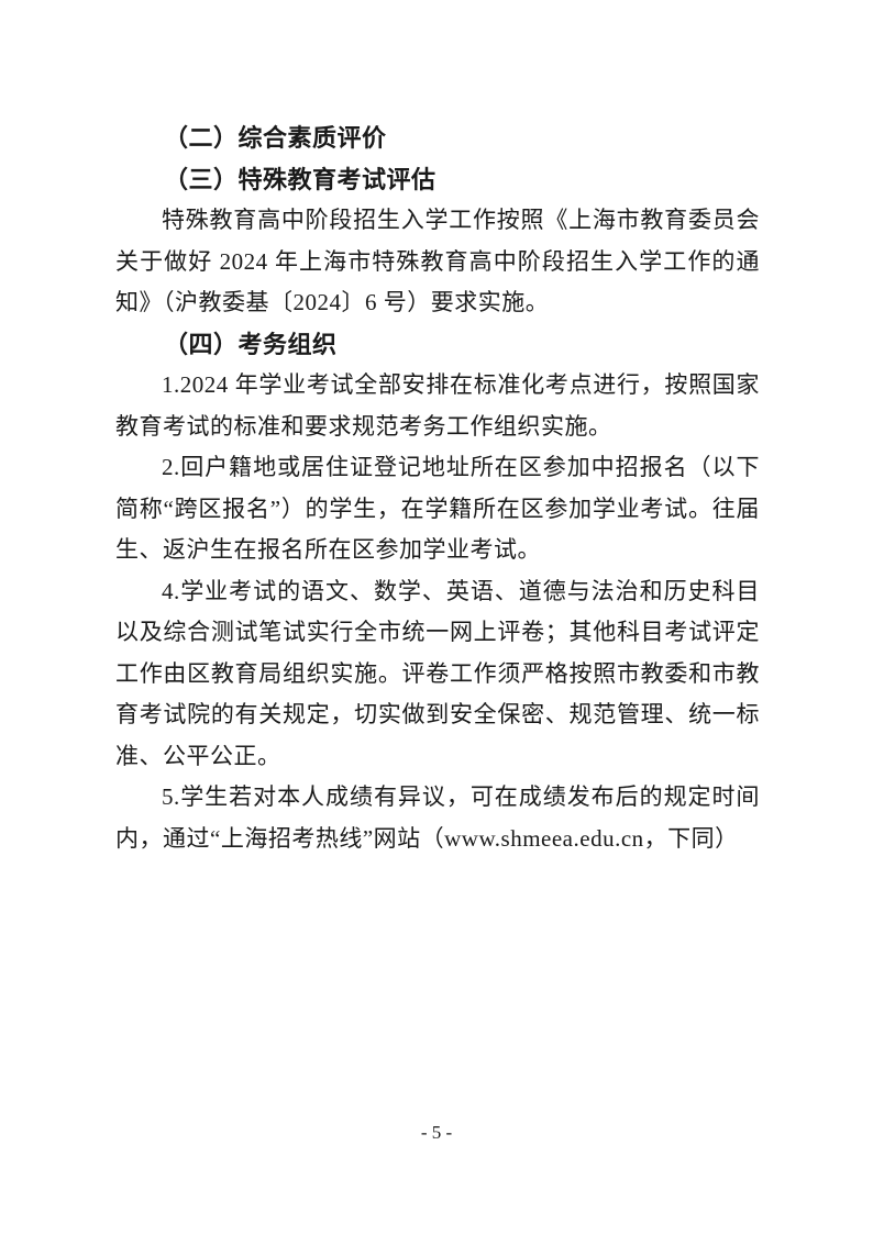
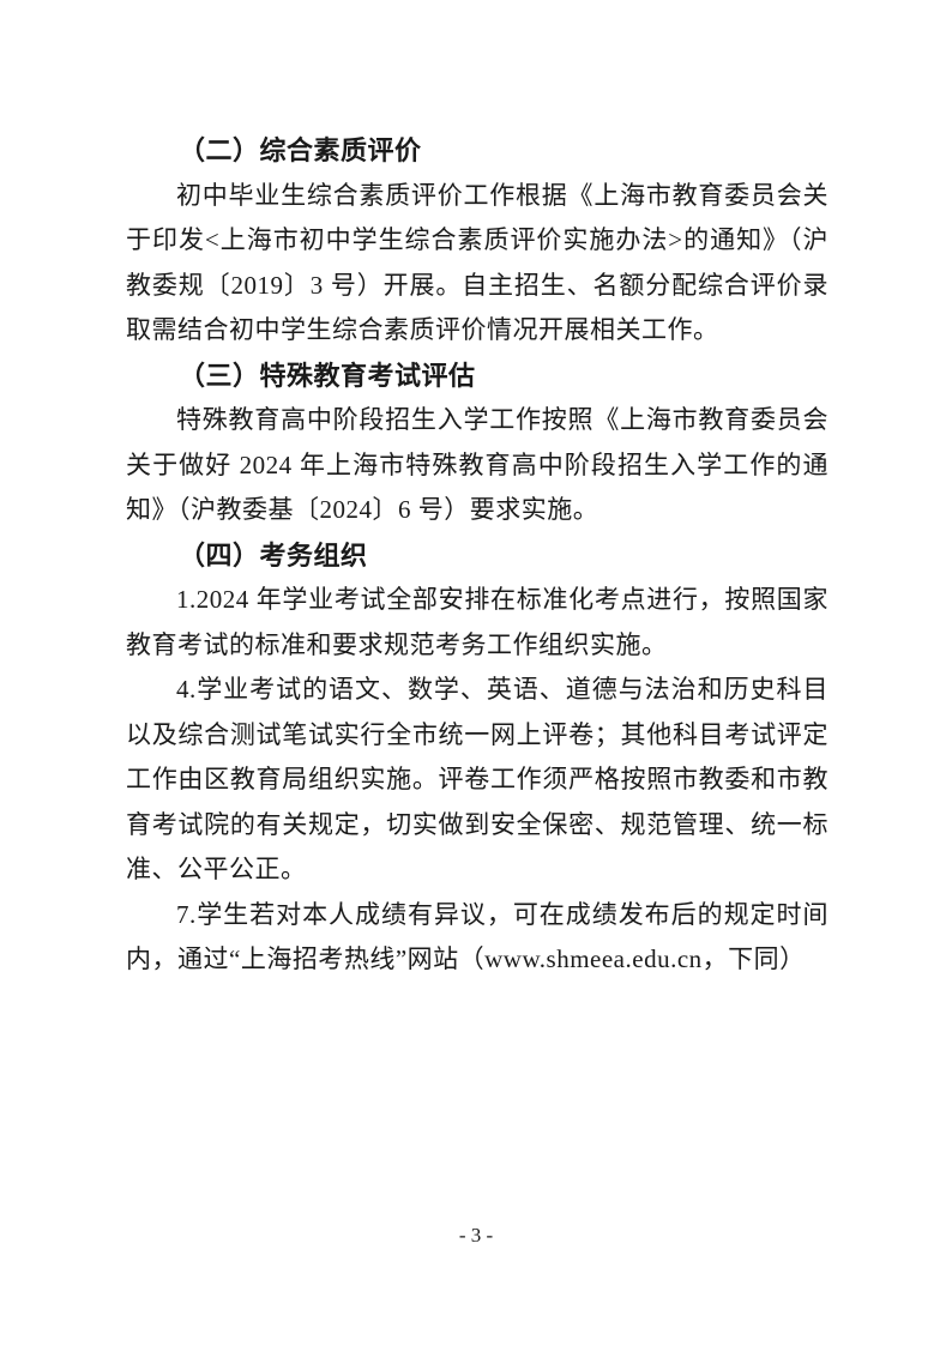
  （二）综合素质评价
+ 初中毕业生综合素质评价工作根据《上海市教育委员会关于印发<上海市初中学生综合素质评价实施办法>的通知》（沪教委规〔2019〕3 号）开展。自主招生、名额分配综合评价录取需结合初中学生综合素质评价情况开展相关工作。
  （三）特殊教育考试评估
  特殊教育高中阶段招生入学工作按照《上海市教育委员会关于做好 2024 年上海市特殊教育高中阶段招生入学工作的通知》（沪教委基〔2024〕6 号）要求实施。
  （四）考务组织
  1.2024 年学业考试全部安排在标准化考点进行，按照国家教育考试的标准和要求规范考务工作组织实施。
- 2.回户籍地或居住证登记地址所在区参加中招报名（以下简称“跨区报名”）的学生，在学籍所在区参加学业考试。往届生、返沪生在报名所在区参加学业考试。
  4.学业考试的语文、数学、英语、道德与法治和历史科目以及综合测试笔试实行全市统一网上评卷；其他科目考试评定工作由区教育局组织实施。评卷工作须严格按照市教委和市教育考试院的有关规定，切实做到安全保密、规范管理、统一标准、公平公正。
- 5.学生若对本人成绩有异议，可在成绩发布后的规定时间内，通过“上海招考热线”网站（www.shmeea.edu.cn，下同）
+ 7.学生若对本人成绩有异议，可在成绩发布后的规定时间内，通过“上海招考热线”网站（www.shmeea.edu.cn，下同）
- - 5 -
+ - 3 -
